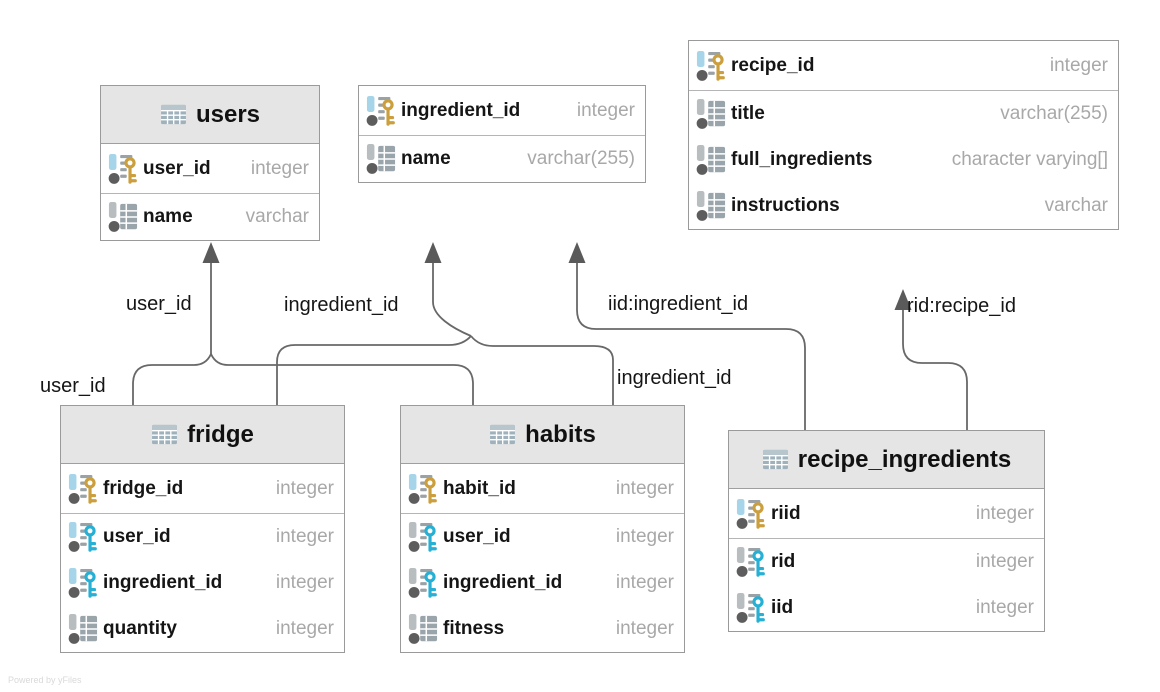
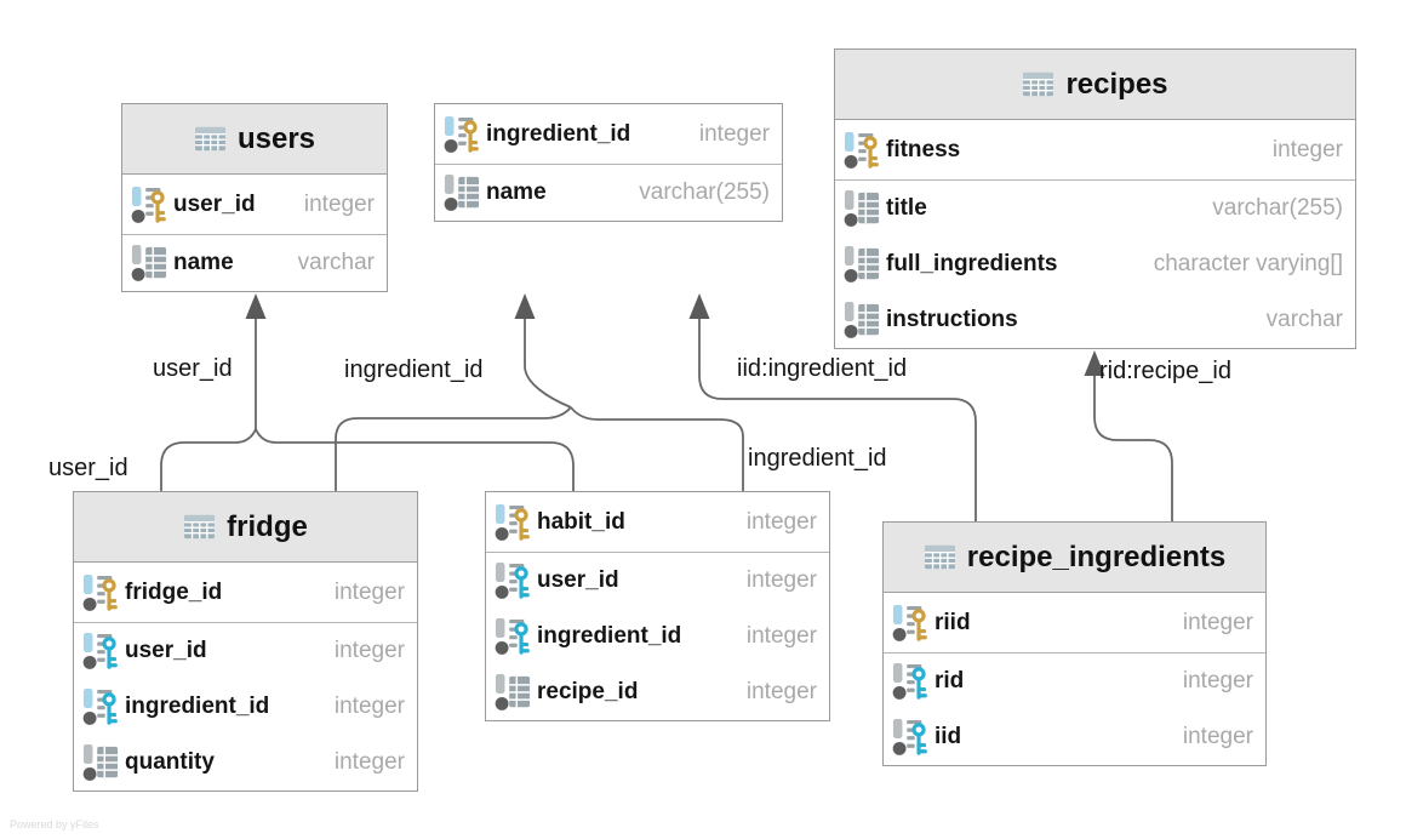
  users
  user_id
  integer
  name
  varchar
  ingredient_id
  integer
  name
  varchar(255)
+ recipes
- recipe_id
+ fitness
  integer
  title
  varchar(255)
  full_ingredients
  character varying[]
  instructions
  varchar
  fridge
  fridge_id
  integer
  user_id
  integer
  ingredient_id
  integer
  quantity
  integer
- habits
  habit_id
  integer
  user_id
  integer
  ingredient_id
  integer
- fitness
+ recipe_id
  integer
  recipe_ingredients
  riid
  integer
  rid
  integer
  iid
  integer
  user_id
  user_id
  ingredient_id
  ingredient_id
  iid:ingredient_id
  rid:recipe_id
  Powered by yFiles
